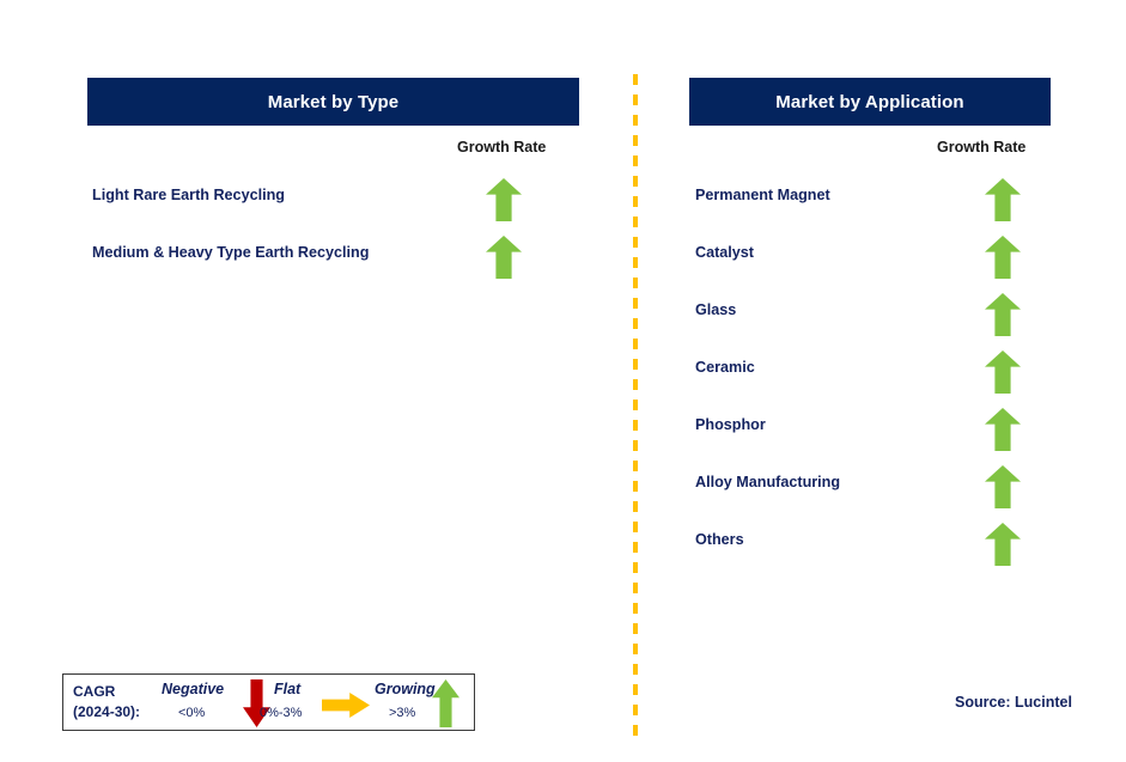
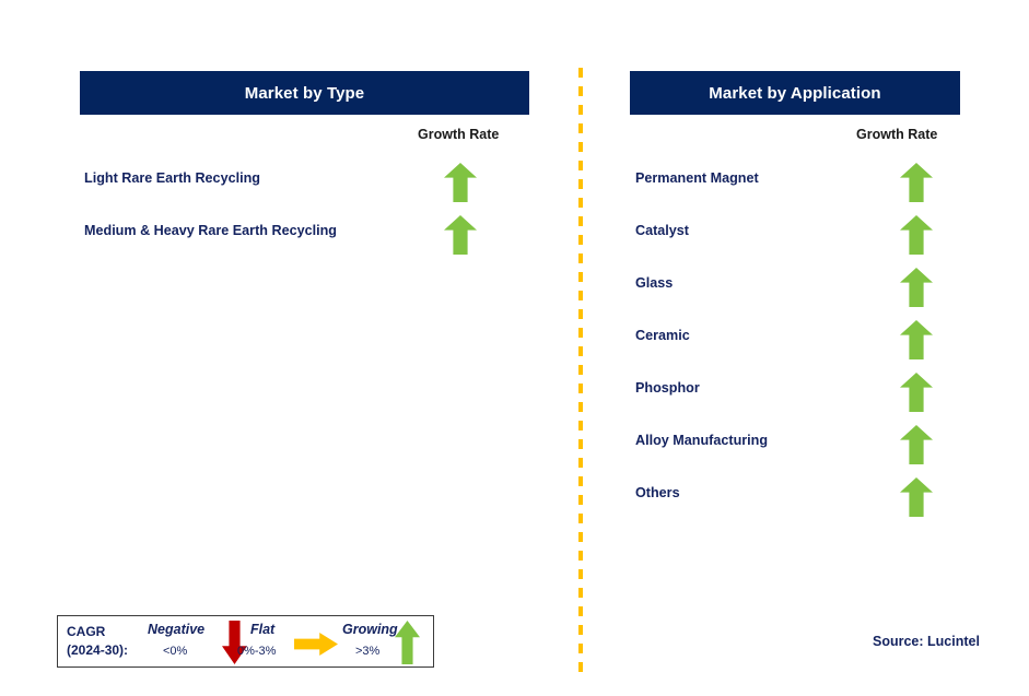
  Market by Type
  Growth Rate
  Light Rare Earth Recycling
- Medium & Heavy Type Earth Recycling
+ Medium & Heavy Rare Earth Recycling
  Market by Application
  Growth Rate
  Permanent Magnet
  Catalyst
  Glass
  Ceramic
  Phosphor
  Alloy Manufacturing
  Others
  CAGR
  (2024-30):
  Negative
  <0%
  Flat
  0%-3%
  Growing
  >3%
  Source: Lucintel
